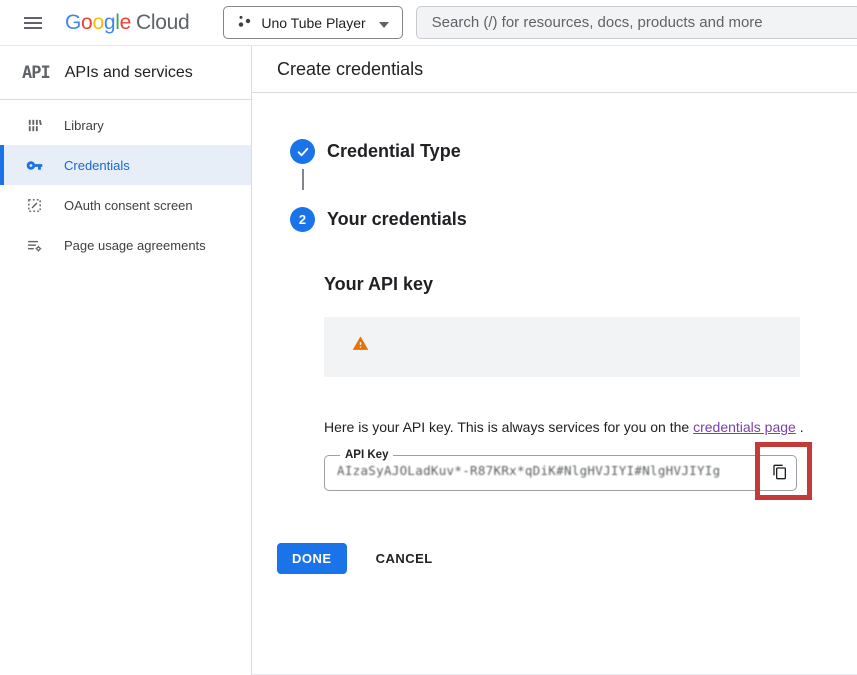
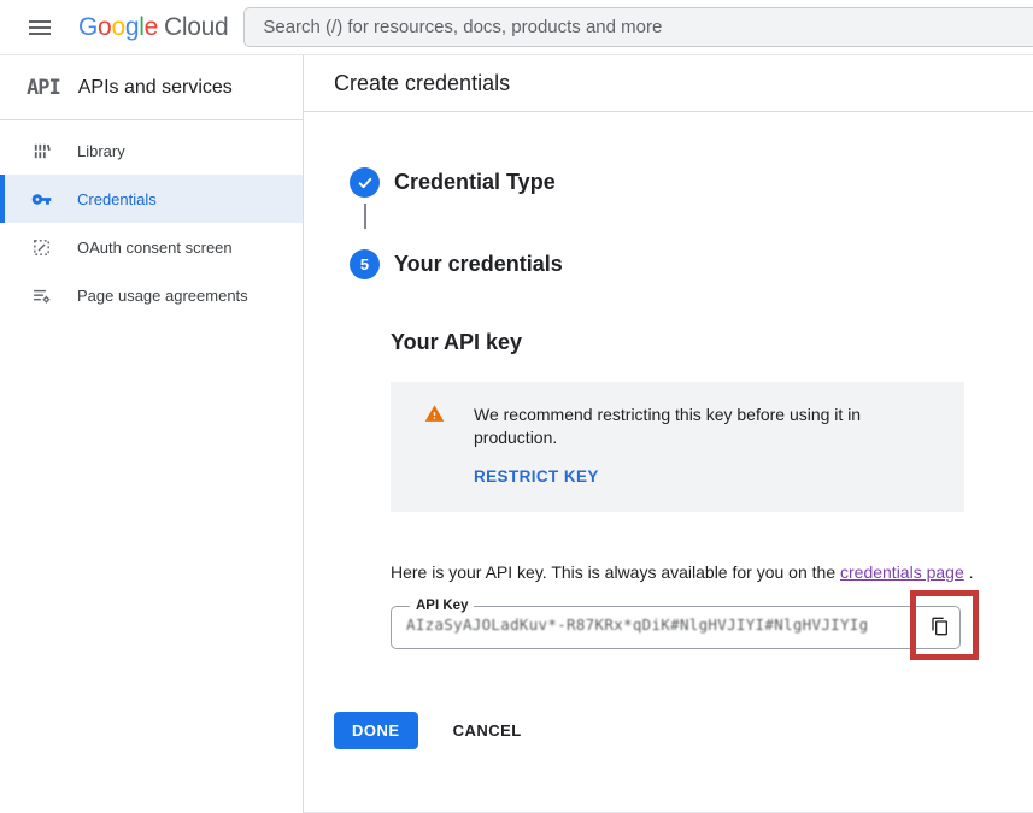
  Google
  Cloud
- Uno Tube Player
  Search (/) for resources, docs, products and more
  API
  APIs and services
  Library
  Credentials
  OAuth consent screen
  Page usage agreements
  Create credentials
  Credential Type
- 2
+ 5
  Your credentials
  Your API key
+ We recommend restricting this key before using it in production.
+ RESTRICT KEY
- Here is your API key. This is always services for you on the credentials page .
+ Here is your API key. This is always available for you on the credentials page .
  API Key
  AIzaSyAJOLadKuv*-R87KRx*qDiK#NlgHVJIYI#NlgHVJIYIg
  DONE
  CANCEL
